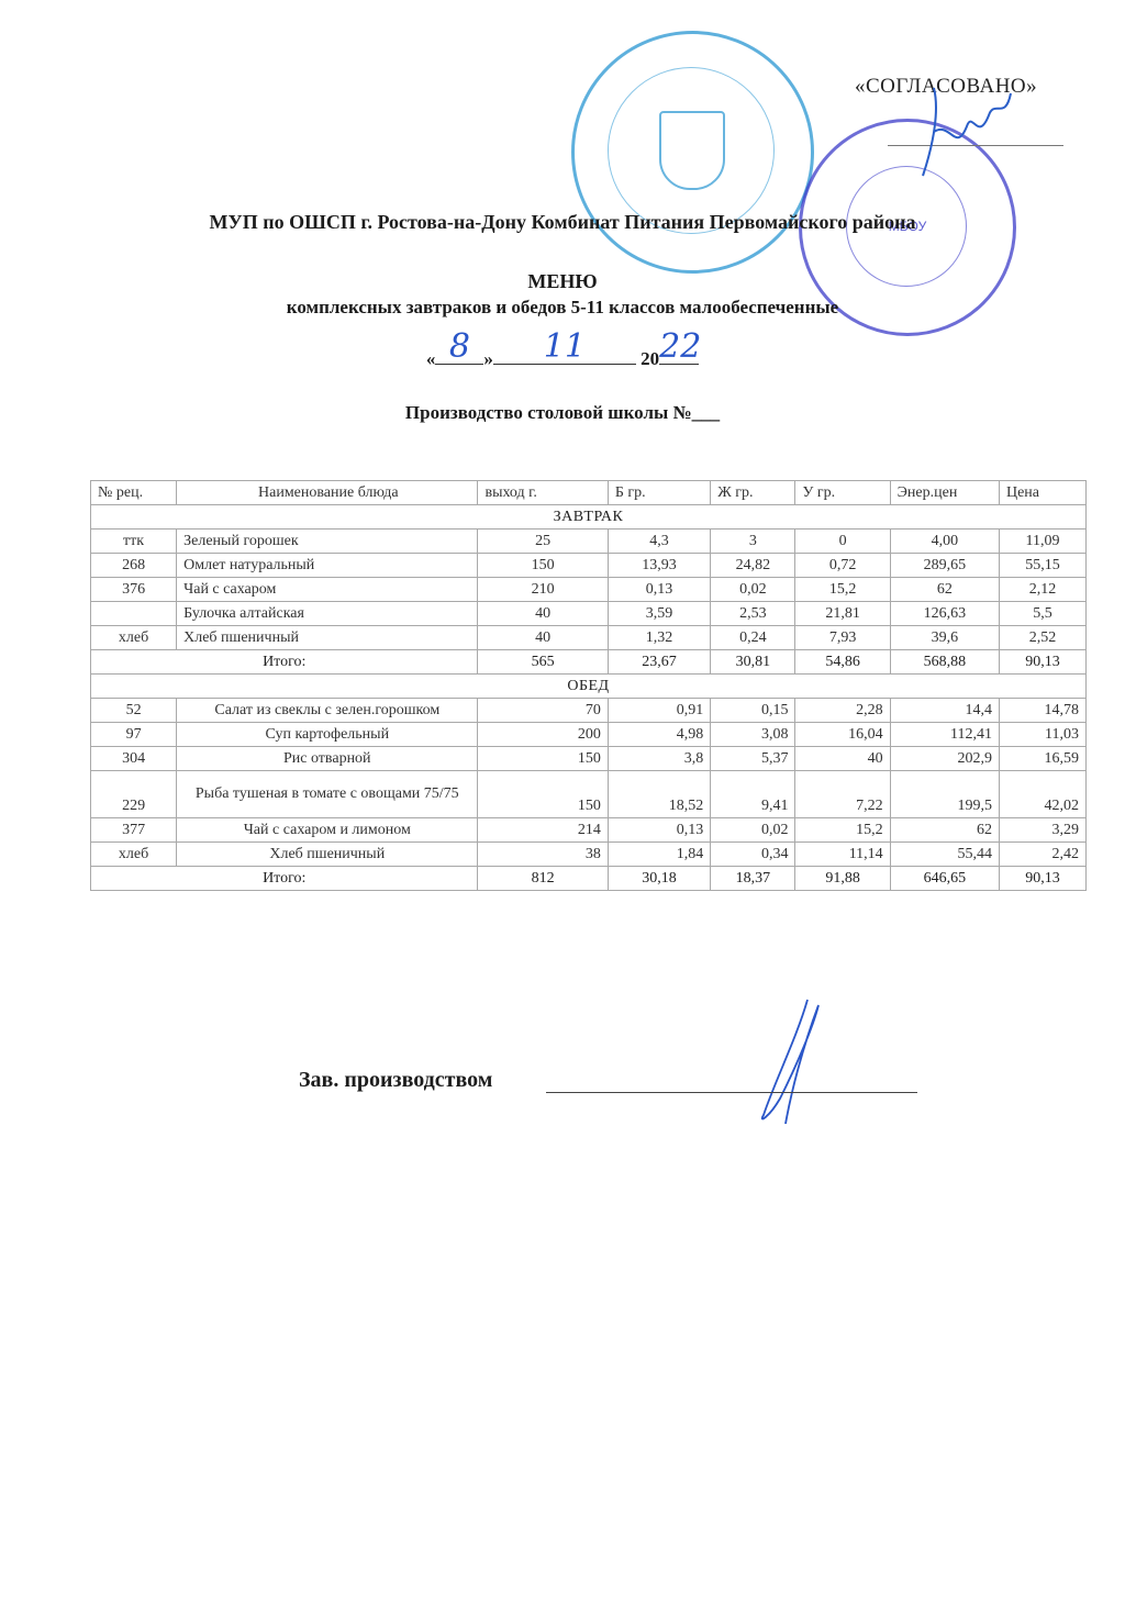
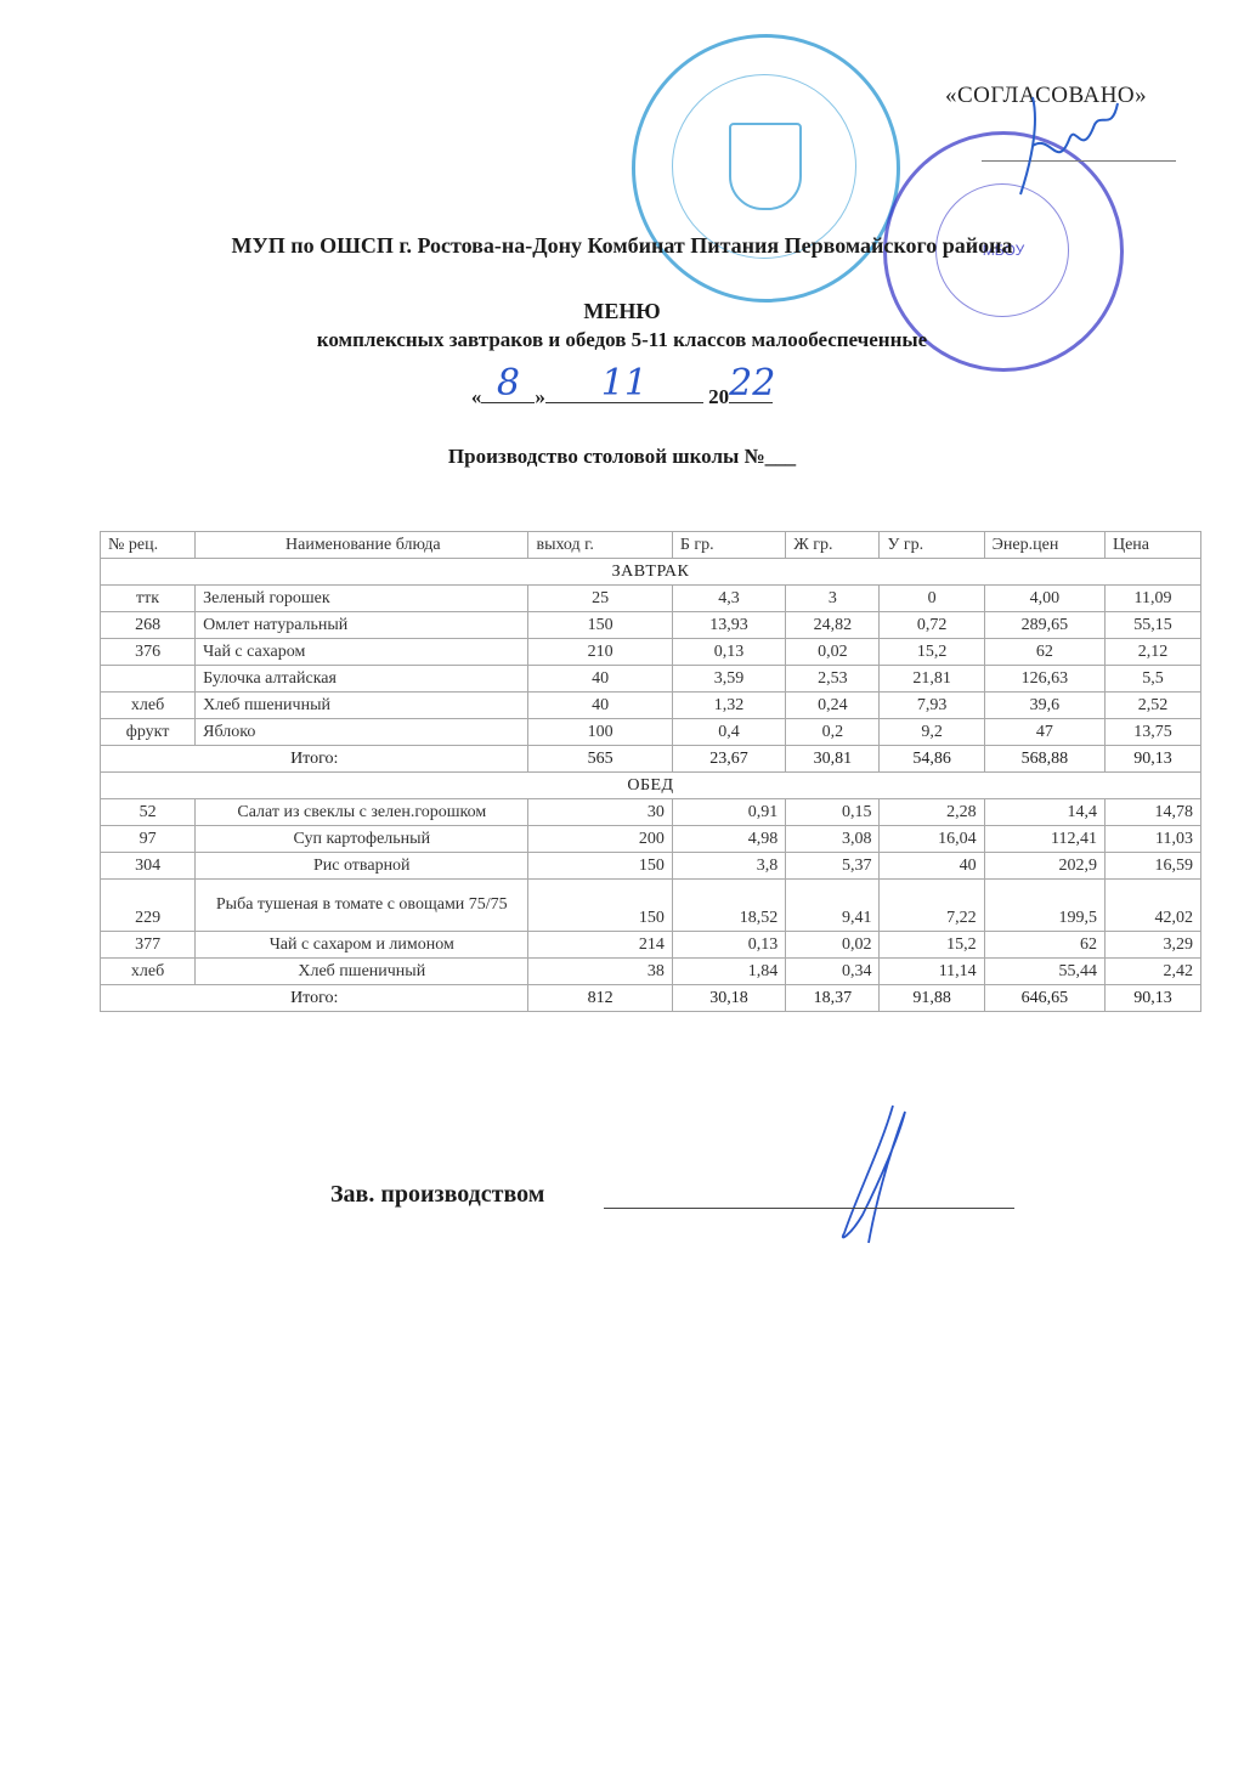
  МБОУ
  «СОГЛАСОВАНО»
  МУП по ОШСП г. Ростова-на-Дону Комбинат Питания Первомайского района
  МЕНЮ
  комплексных завтраков и обедов 5-11 классов малообеспеченные
  «
  8
  »
  11
  20
  22
  Производство столовой школы №___
  № рец.	Наименование блюда	выход г.	Б гр.	Ж гр.	У гр.	Энер.цен	Цена
  ЗАВТРАК
  ттк	Зеленый горошек	25	4,3	3	0	4,00	11,09
  268	Омлет натуральный	150	13,93	24,82	0,72	289,65	55,15
  376	Чай с сахаром	210	0,13	0,02	15,2	62	2,12
  	Булочка алтайская	40	3,59	2,53	21,81	126,63	5,5
  хлеб	Хлеб пшеничный	40	1,32	0,24	7,93	39,6	2,52
+ фрукт	Яблоко	100	0,4	0,2	9,2	47	13,75
  Итого:	565	23,67	30,81	54,86	568,88	90,13
  ОБЕД
- 52	Салат из свеклы с зелен.горошком	70	0,91	0,15	2,28	14,4	14,78
+ 52	Салат из свеклы с зелен.горошком	30	0,91	0,15	2,28	14,4	14,78
  97	Суп картофельный	200	4,98	3,08	16,04	112,41	11,03
  304	Рис отварной	150	3,8	5,37	40	202,9	16,59
  229	Рыба тушеная в томате с овощами 75/75	150	18,52	9,41	7,22	199,5	42,02
  377	Чай с сахаром и лимоном	214	0,13	0,02	15,2	62	3,29
  хлеб	Хлеб пшеничный	38	1,84	0,34	11,14	55,44	2,42
  Итого:	812	30,18	18,37	91,88	646,65	90,13
  Зав. производством
